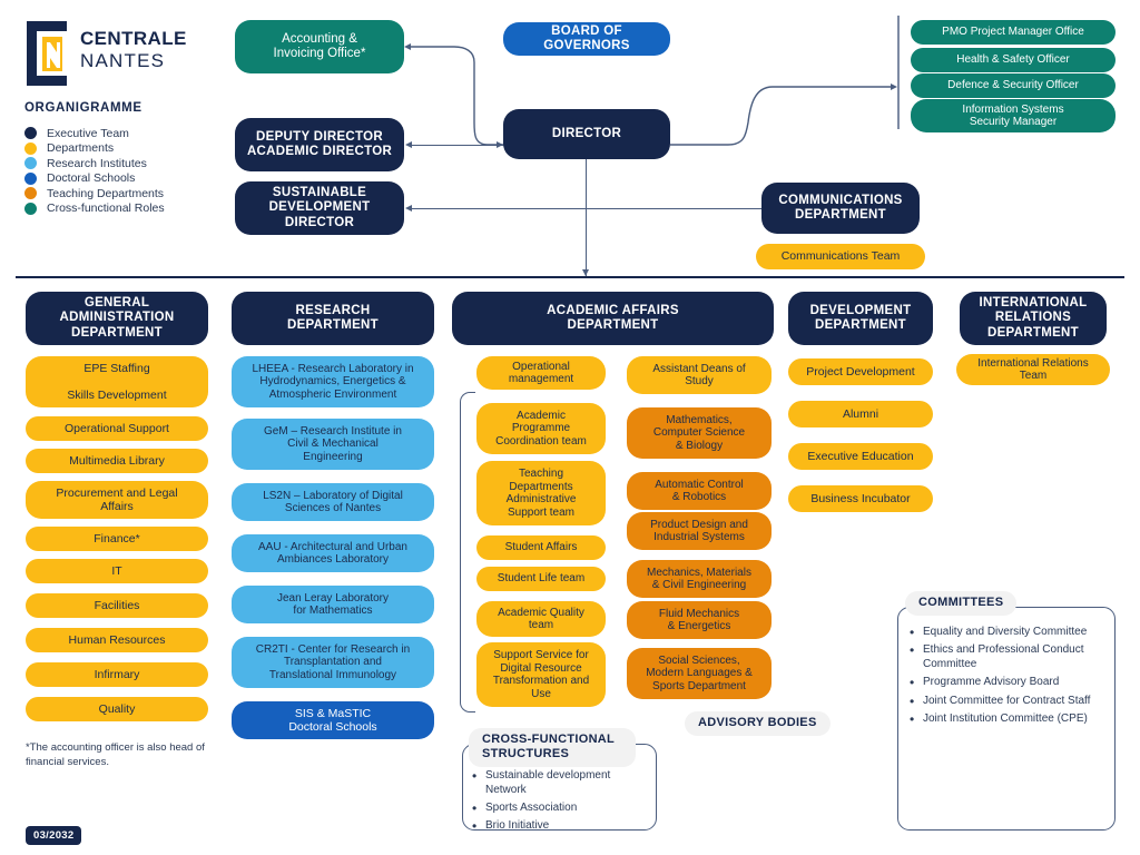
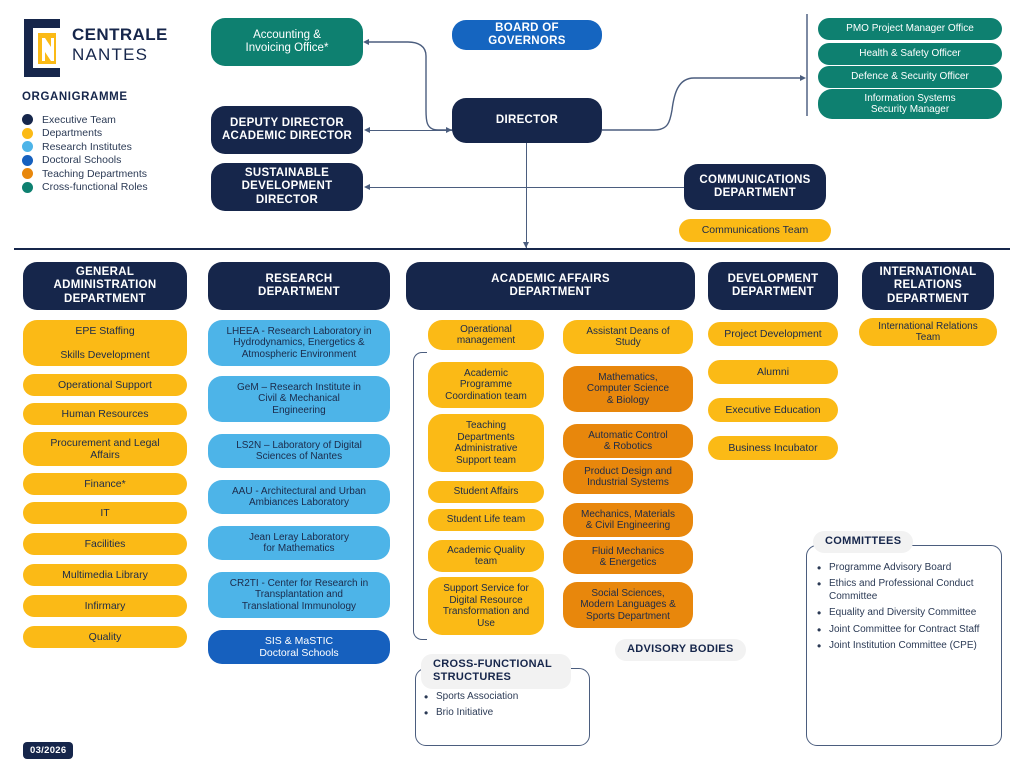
  CENTRALE
  NANTES
  ORGANIGRAMME
  Executive Team
  Departments
  Research Institutes
  Doctoral Schools
  Teaching Departments
  Cross-functional Roles
  Accounting &
  Invoicing Office*
  BOARD OF GOVERNORS
  DIRECTOR
  DEPUTY DIRECTOR
  ACADEMIC DIRECTOR
  SUSTAINABLE
  DEVELOPMENT
  DIRECTOR
  COMMUNICATIONS
  DEPARTMENT
  Communications Team
  PMO Project Manager Office
  Health & Safety Officer
  Defence & Security Officer
  Information Systems
  Security Manager
  GENERAL
  ADMINISTRATION
  DEPARTMENT
  EPE Staffing
  Skills Development
  Operational Support
- Multimedia Library
+ Human Resources
  Procurement and Legal
  Affairs
  Finance*
  IT
  Facilities
- Human Resources
+ Multimedia Library
  Infirmary
  Quality
  RESEARCH
  DEPARTMENT
  LHEEA - Research Laboratory in
  Hydrodynamics, Energetics &
  Atmospheric Environment
  GeM – Research Institute in
  Civil & Mechanical
  Engineering
  LS2N – Laboratory of Digital
  Sciences of Nantes
  AAU - Architectural and Urban
  Ambiances Laboratory
  Jean Leray Laboratory
  for Mathematics
  CR2TI - Center for Research in
  Transplantation and
  Translational Immunology
  SIS & MaSTIC
  Doctoral Schools
  ACADEMIC AFFAIRS
  DEPARTMENT
  Operational
  management
  Academic
  Programme
  Coordination team
  Teaching
  Departments
  Administrative
  Support team
  Student Affairs
  Student Life team
  Academic Quality
  team
  Support Service for
  Digital Resource
  Transformation and
  Use
  Assistant Deans of
  Study
  Mathematics,
  Computer Science
  & Biology
  Automatic Control
  & Robotics
  Product Design and
  Industrial Systems
  Mechanics, Materials
  & Civil Engineering
  Fluid Mechanics
  & Energetics
  Social Sciences,
  Modern Languages &
  Sports Department
  DEVELOPMENT
  DEPARTMENT
  Project Development
  Alumni
  Executive Education
  Business Incubator
  INTERNATIONAL
  RELATIONS
  DEPARTMENT
  International Relations
  Team
- Sustainable development Network
  Sports Association
  Brio Initiative
  CROSS-FUNCTIONAL
  STRUCTURES
  ADVISORY BODIES
- Equality and Diversity Committee
+ Programme Advisory Board
  Ethics and Professional Conduct Committee
- Programme Advisory Board
+ Equality and Diversity Committee
  Joint Committee for Contract Staff
  Joint Institution Committee (CPE)
  COMMITTEES
- *The accounting officer is also head of financial services.
- 03/2032
+ 03/2026
